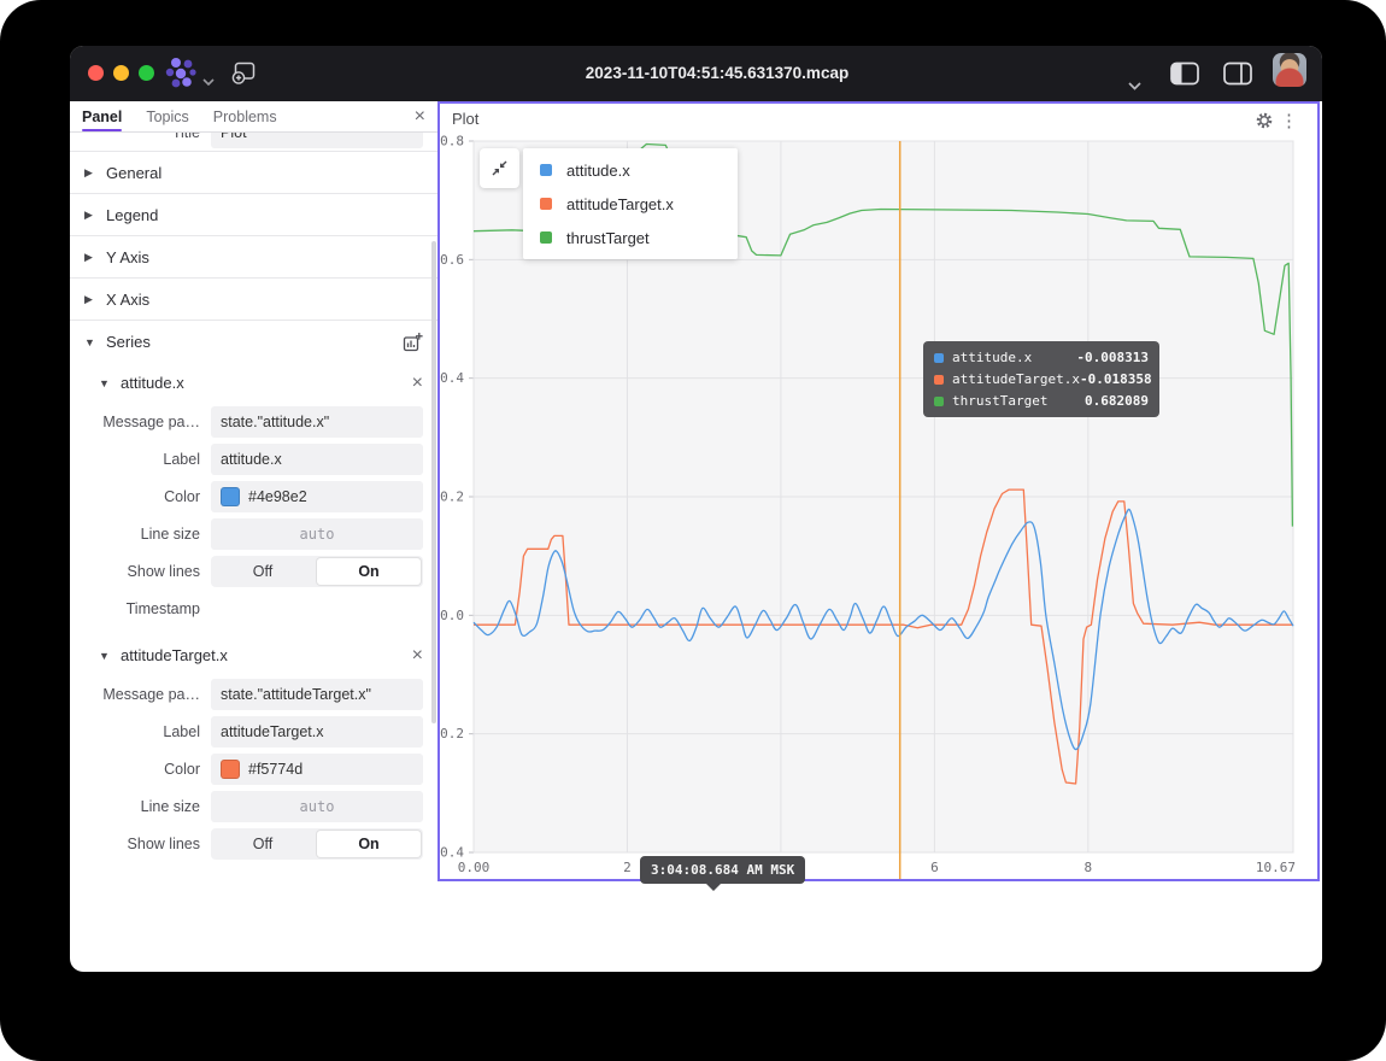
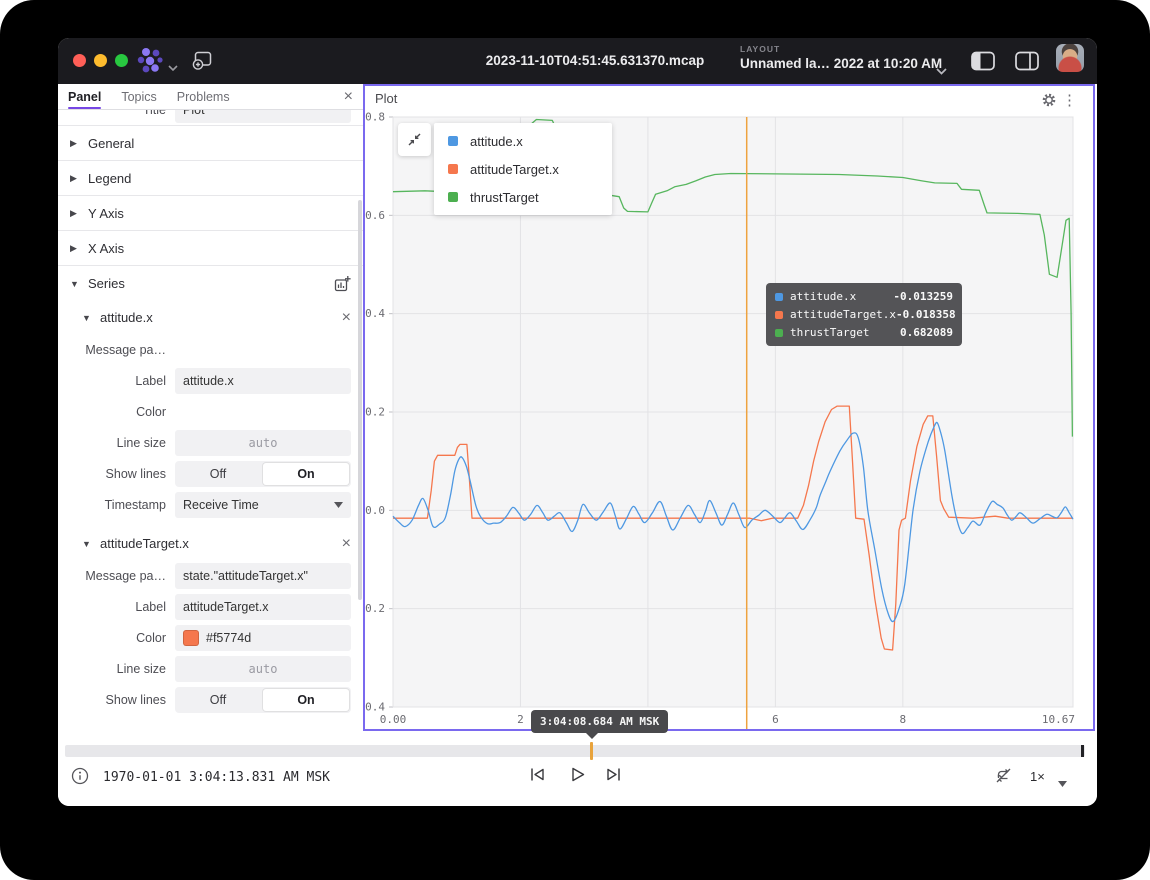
  2023-11-10T04:51:45.631370.mcap
+ LAYOUT
+ Unnamed la… 2022 at 10:20 AM
  Panel
  Topics
  Problems
  ×
  Title
  Plot
  ▶
  General
  ▶
  Legend
  ▶
  Y Axis
  ▶
  X Axis
  ▼
  Series
  ▼
  attitude.x
  ×
  Message pa…
- state."attitude.x"
  Label
  attitude.x
  Color
- #4e98e2
  Line size
  auto
  Show lines
  Off
  On
  Timestamp
+ Receive Time
  ▼
  attitudeTarget.x
  ×
  Message pa…
  state."attitudeTarget.x"
  Label
  attitudeTarget.x
  Color
  #f5774d
  Line size
  auto
  Show lines
  Off
  On
  Plot
  ⋮
  0.8
  0.6
  0.4
  0.2
  0.0
  0.2
  0.4
  0.00
  2
  6
  8
  10.67
  attitude.x
  attitudeTarget.x
  thrustTarget
  attitude.x
- -0.008313
+ -0.013259
  attitudeTarget.x
  -0.018358
  thrustTarget
  0.682089
  3:04:08.684 AM MSK
+ 1970-01-01 3:04:13.831 AM MSK
+ 1×
